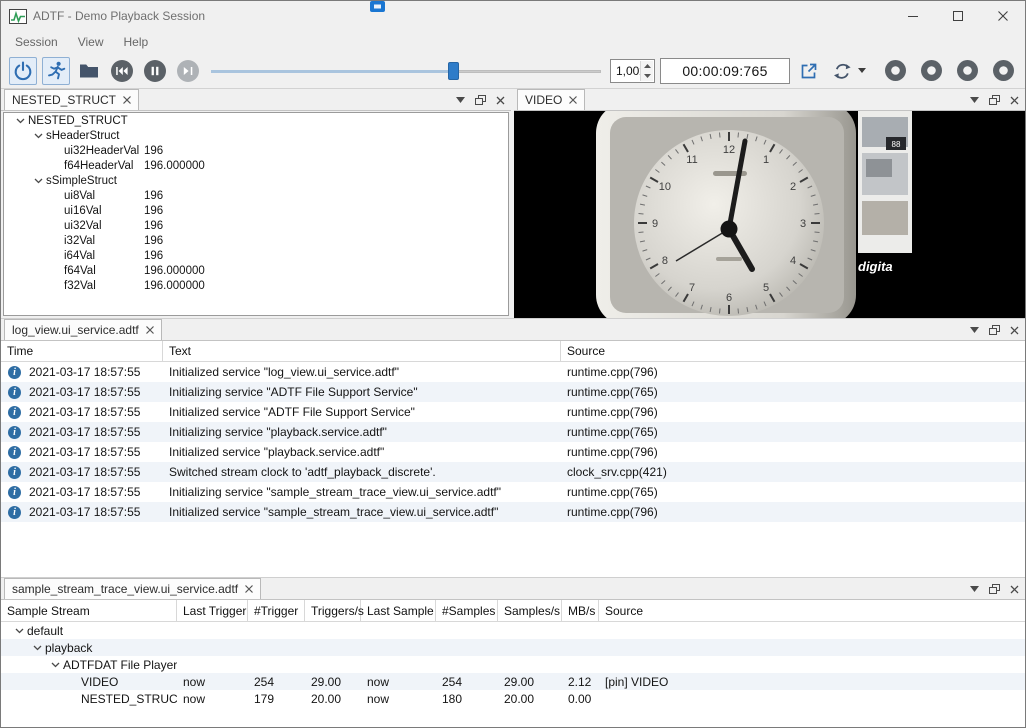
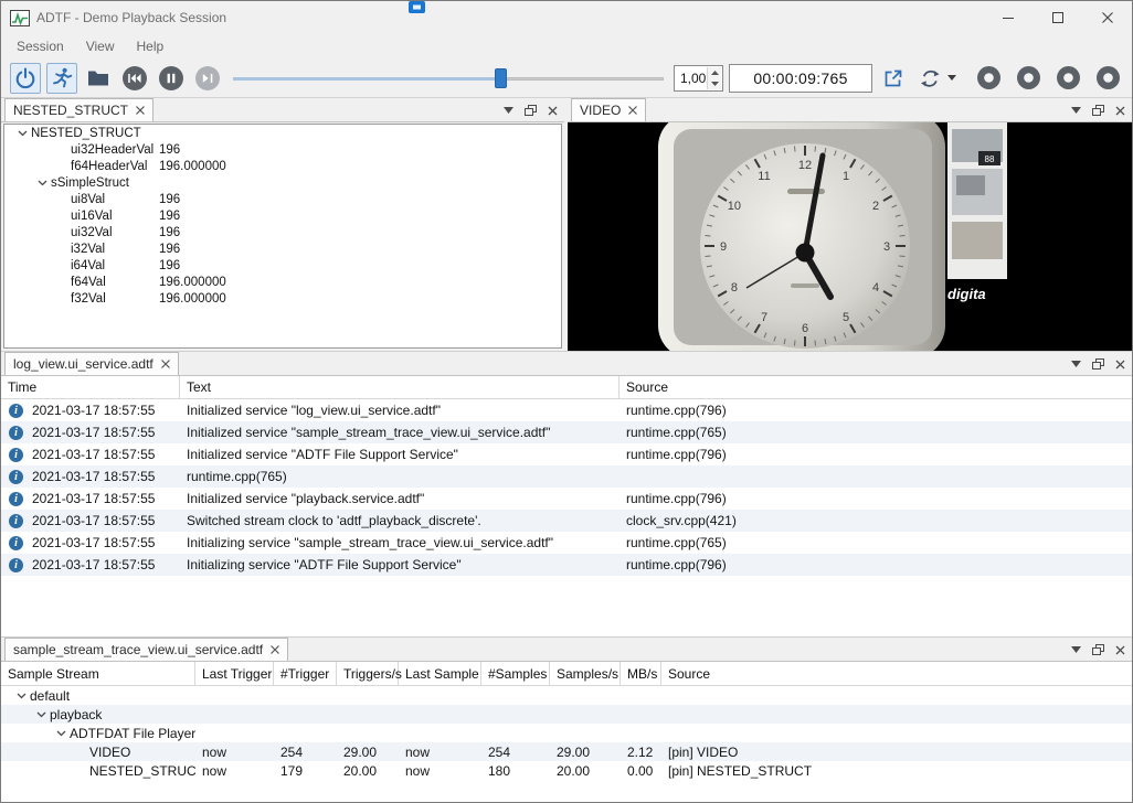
  ADTF - Demo Playback Session
  Session
  View
  Help
  1,00
  00:00:09:765
  NESTED_STRUCT
  NESTED_STRUCT
- sHeaderStruct
  ui32HeaderVal
  196
  f64HeaderVal
  196.000000
  sSimpleStruct
  ui8Val
  196
  ui16Val
  196
  ui32Val
  196
  i32Val
  196
  i64Val
  196
  f64Val
  196.000000
  f32Val
  196.000000
  VIDEO
  12
  1
  2
  3
  4
  5
  6
  7
  8
  9
  10
  11
  88
  digita
  log_view.ui_service.adtf
  Time
  Text
  Source
  2021-03-17 18:57:55
  Initialized service "log_view.ui_service.adtf"
  runtime.cpp(796)
  2021-03-17 18:57:55
- Initializing service "ADTF File Support Service"
+ Initialized service "sample_stream_trace_view.ui_service.adtf"
  runtime.cpp(765)
  2021-03-17 18:57:55
  Initialized service "ADTF File Support Service"
  runtime.cpp(796)
  2021-03-17 18:57:55
- Initializing service "playback.service.adtf"
  runtime.cpp(765)
  2021-03-17 18:57:55
  Initialized service "playback.service.adtf"
  runtime.cpp(796)
  2021-03-17 18:57:55
  Switched stream clock to 'adtf_playback_discrete'.
  clock_srv.cpp(421)
  2021-03-17 18:57:55
  Initializing service "sample_stream_trace_view.ui_service.adtf"
  runtime.cpp(765)
  2021-03-17 18:57:55
- Initialized service "sample_stream_trace_view.ui_service.adtf"
+ Initializing service "ADTF File Support Service"
  runtime.cpp(796)
  sample_stream_trace_view.ui_service.adtf
  Sample Stream
  Last Trigger
  #Trigger
  Triggers/s
  Last Sample
  #Samples
  Samples/s
  MB/s
  Source
  default
  playback
  ADTFDAT File Player
  VIDEO
  now
  254
  29.00
  now
  254
  29.00
  2.12
  [pin] VIDEO
  NESTED_STRUC
  now
  179
  20.00
  now
  180
  20.00
  0.00
+ [pin] NESTED_STRUCT
